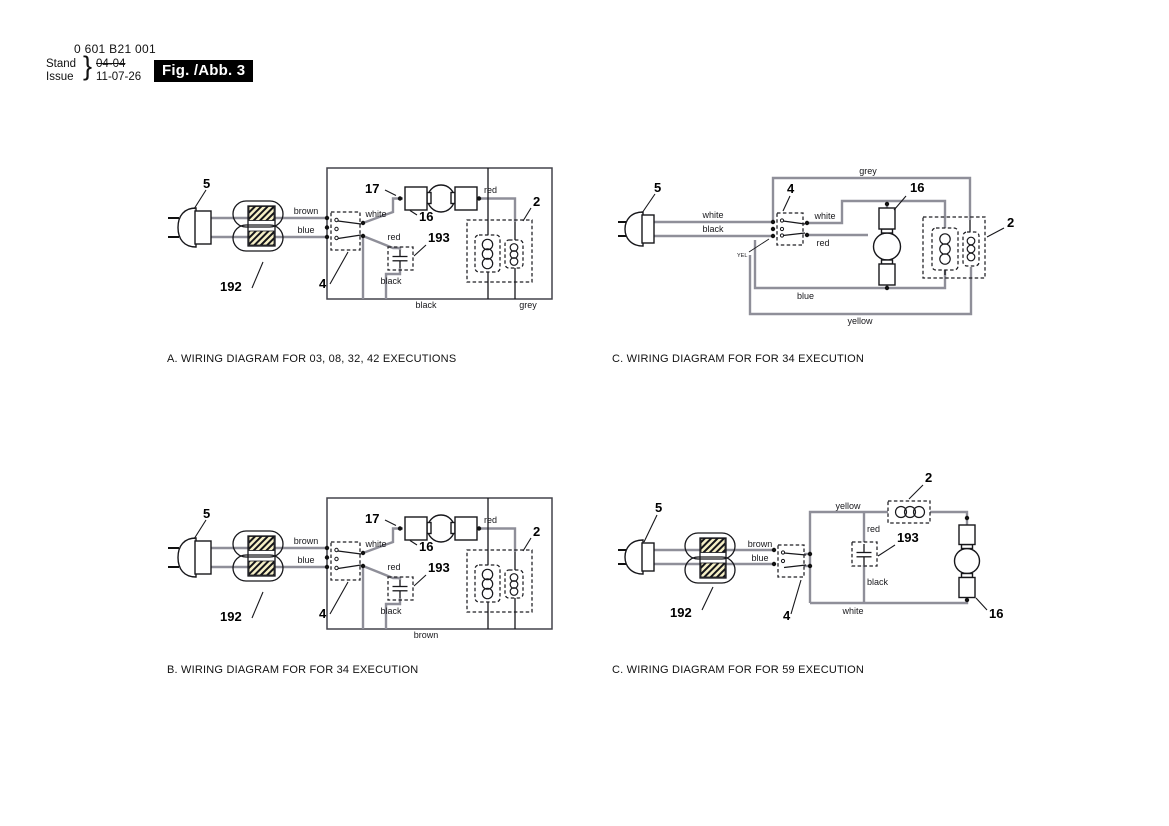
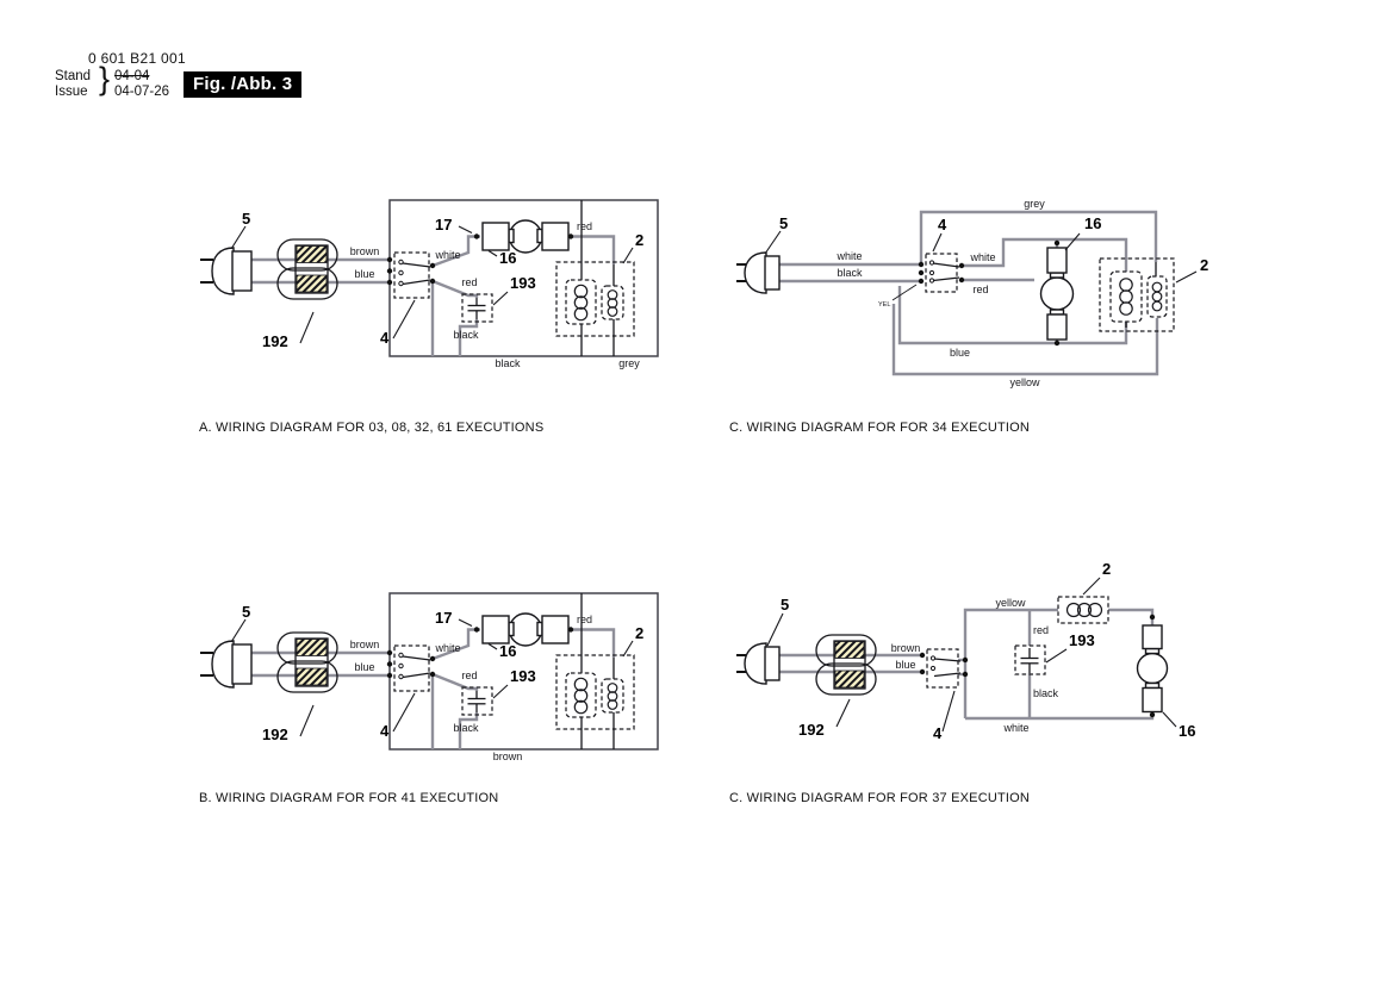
  0 601 B21 001
  Stand
  Issue
  }
  04-04
- 11-07-26
+ 04-07-26
  Fig. /Abb. 3
  5
  192
  4
  17
  16
  193
  2
  brown
  blue
  white
  red
  red
  black
  black
  grey
- A. WIRING DIAGRAM FOR 03, 08, 32, 42 EXECUTIONS
+ A. WIRING DIAGRAM FOR 03, 08, 32, 61 EXECUTIONS
  5
  4
  16
  2
  white
  black
  grey
  white
  red
  blue
  yellow
  C. WIRING DIAGRAM FOR FOR 34 EXECUTION
  5
  192
  4
  17
  16
  193
  2
  brown
  blue
  white
  red
  red
  black
  brown
- B. WIRING DIAGRAM FOR FOR 34 EXECUTION
+ B. WIRING DIAGRAM FOR FOR 41 EXECUTION
  5
  192
  4
  2
  193
  16
  brown
  blue
  yellow
  red
  black
  white
- C. WIRING DIAGRAM FOR FOR 59 EXECUTION
+ C. WIRING DIAGRAM FOR FOR 37 EXECUTION
